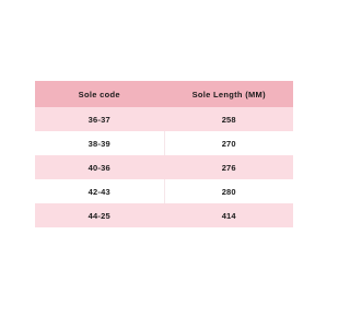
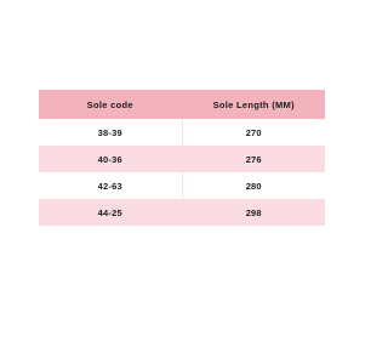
  Sole code	Sole Length (MM)
- 36-37	258
  38-39	270
  40-36	276
- 42-43	280
+ 42-63	280
- 44-25	414
+ 44-25	298
